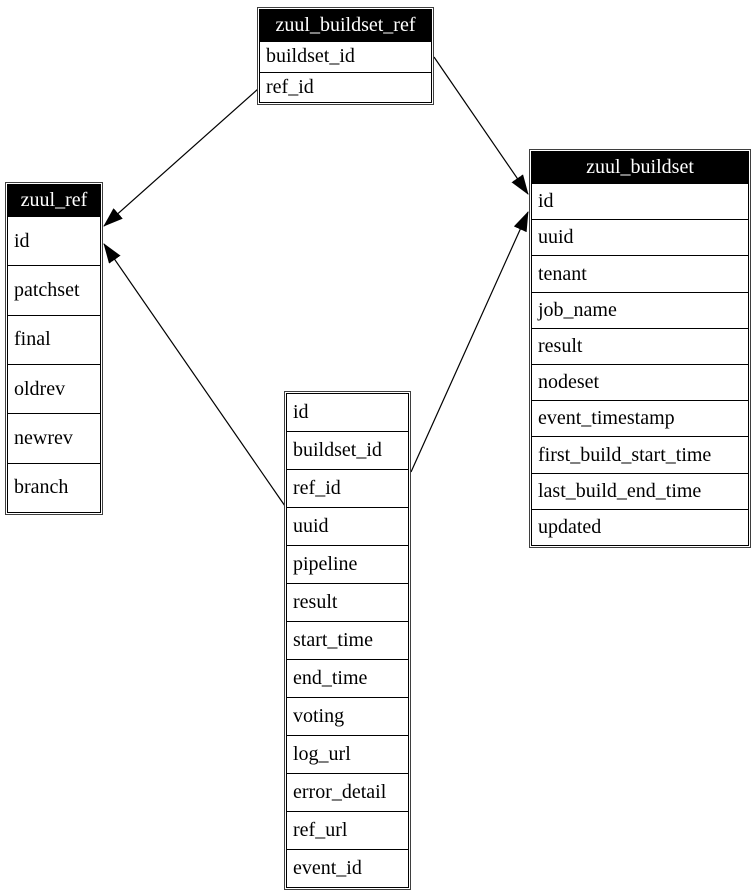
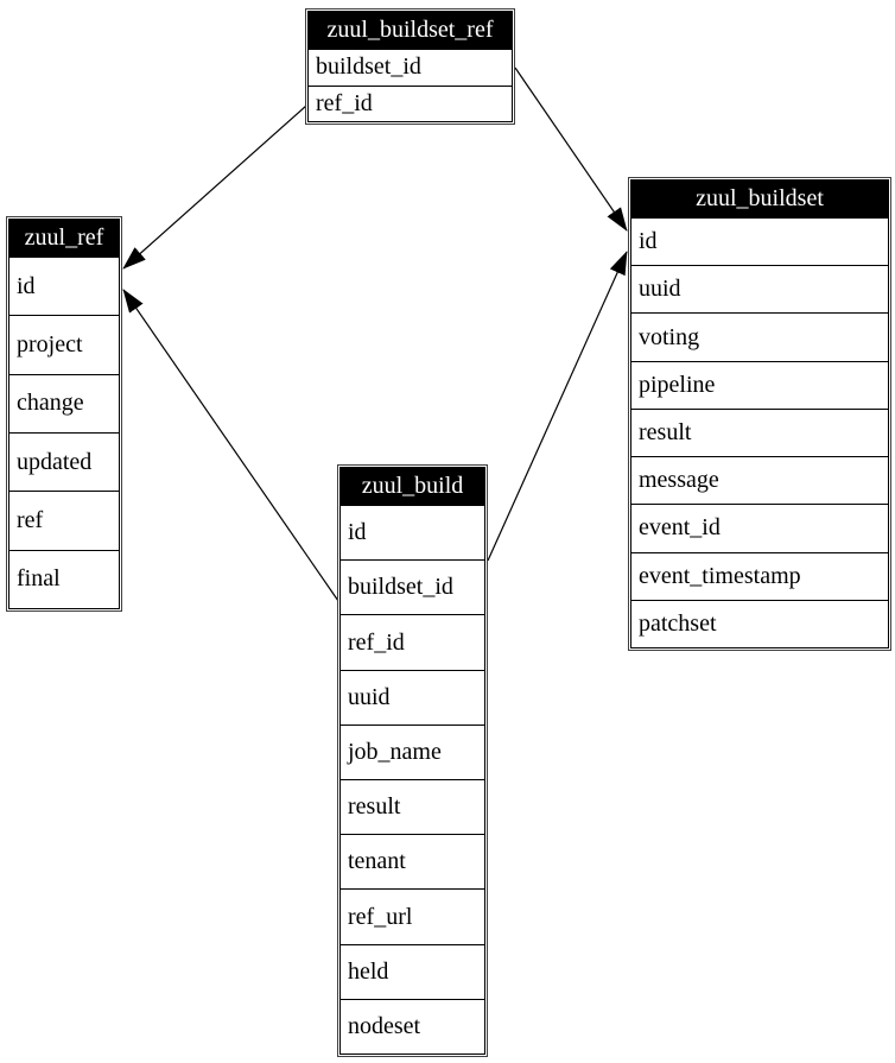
  zuul_buildset_ref
  buildset_id
  ref_id
  zuul_ref
  id
+ project
+ change
- patchset
+ updated
+ ref
  final
- oldrev
- newrev
- branch
  zuul_buildset
  id
  uuid
- tenant
+ voting
- job_name
+ pipeline
  result
+ message
- nodeset
+ event_id
  event_timestamp
- first_build_start_time
- last_build_end_time
- updated
+ patchset
+ zuul_build
  id
  buildset_id
  ref_id
  uuid
- pipeline
+ job_name
  result
- start_time
- end_time
- voting
+ tenant
- log_url
- error_detail
  ref_url
+ held
- event_id
+ nodeset
